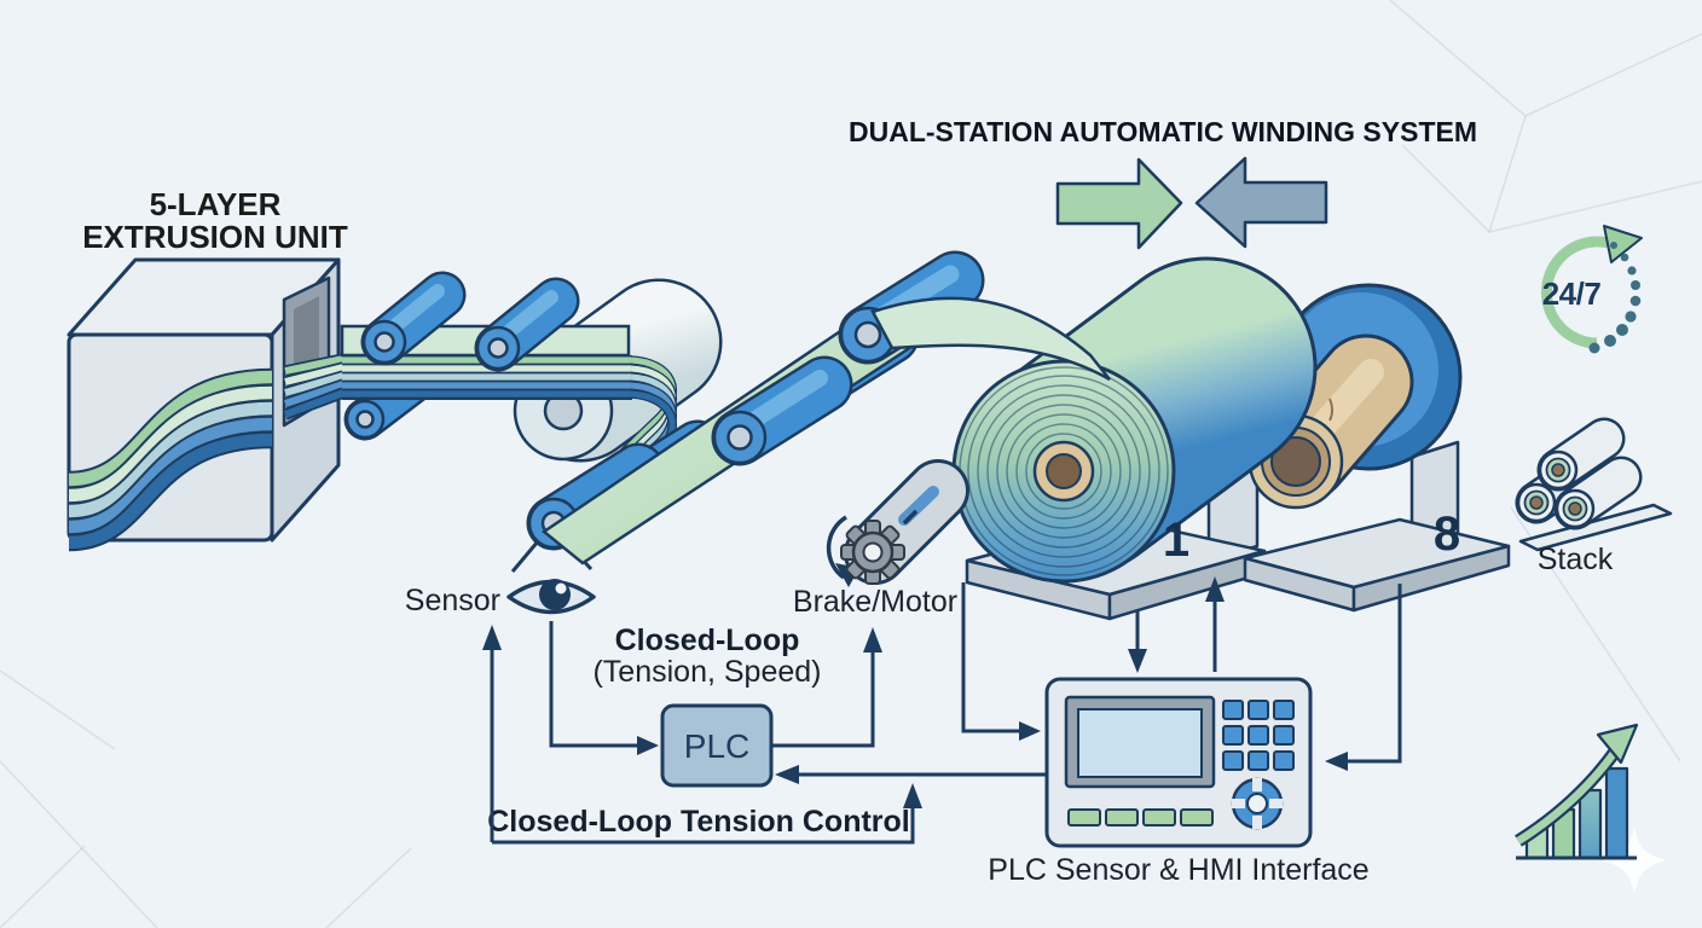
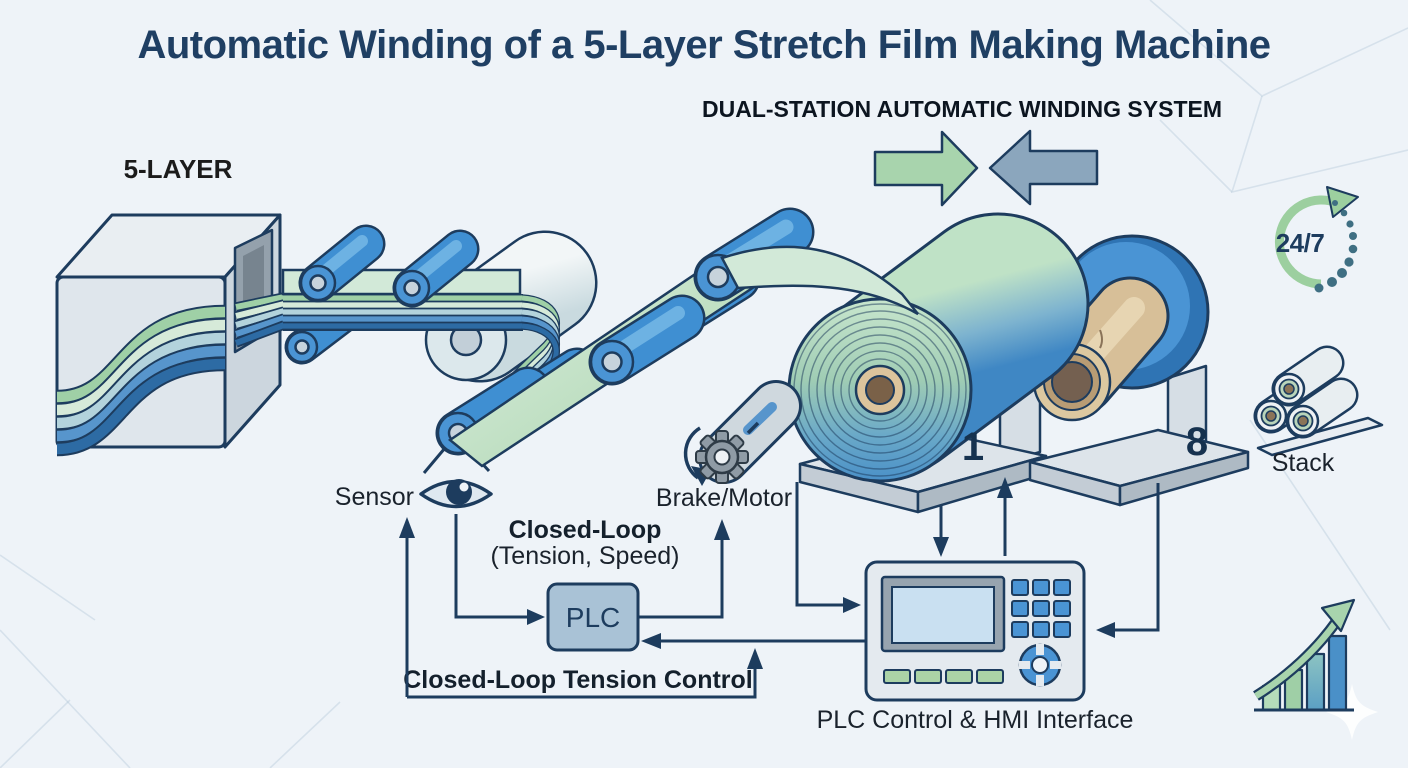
+ Automatic Winding of a 5-Layer Stretch Film Making Machine
  DUAL-STATION AUTOMATIC WINDING SYSTEM
  5-LAYER
- EXTRUSION UNIT
  1
  8
  24/7
  Stack
  Sensor
  Brake/Motor
  Closed-Loop
  (Tension, Speed)
  Closed-Loop Tension Control
  PLC
- PLC Sensor & HMI Interface
+ PLC Control & HMI Interface
